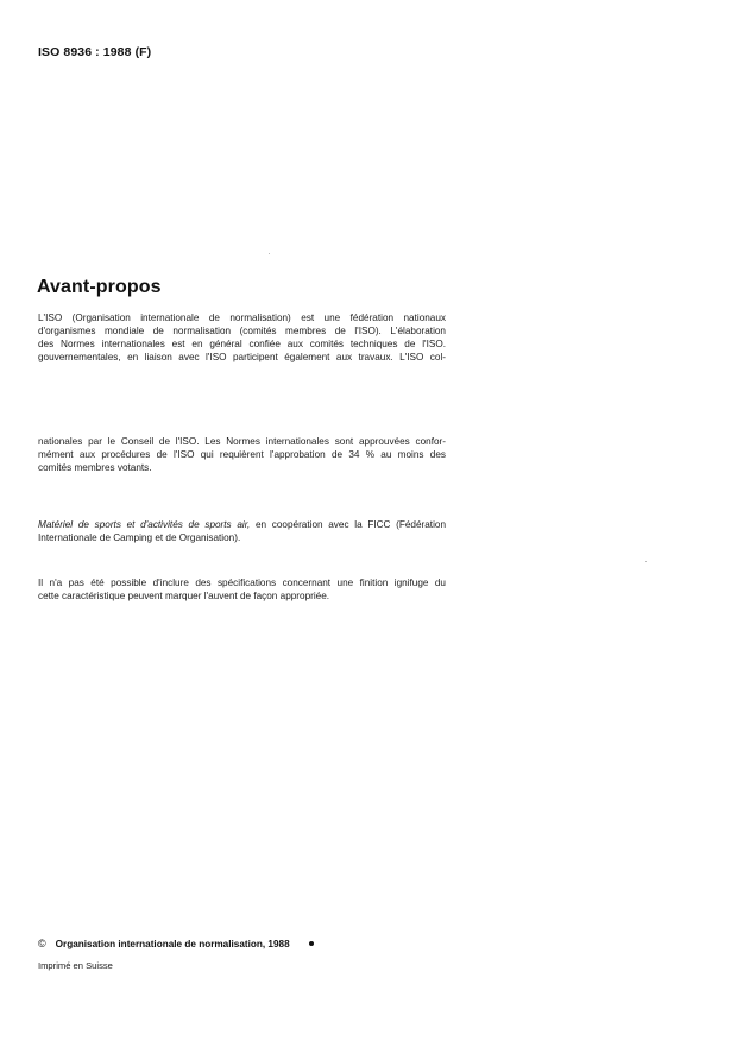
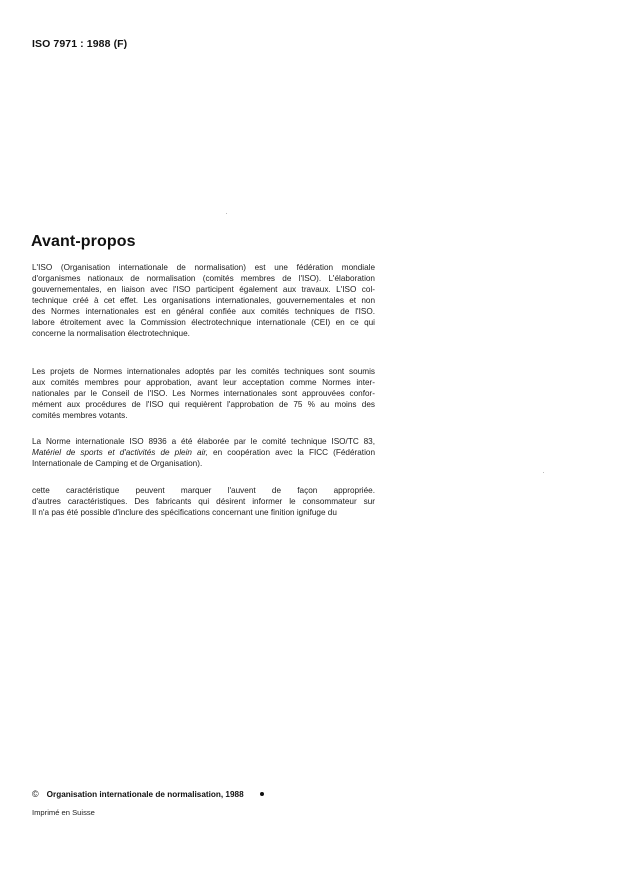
- ISO 8936 : 1988 (F)
+ ISO 7971 : 1988 (F)
  Avant-propos
- L'ISO (Organisation internationale de normalisation) est une fédération nationaux
+ L'ISO (Organisation internationale de normalisation) est une fédération mondiale
- d'organismes mondiale de normalisation (comités membres de l'ISO). L'élaboration
+ d'organismes nationaux de normalisation (comités membres de l'ISO). L'élaboration
- des Normes internationales est en général confiée aux comités techniques de l'ISO.
+ gouvernementales, en liaison avec l'ISO participent également aux travaux. L'ISO col-
+ technique créé à cet effet. Les organisations internationales, gouvernementales et non
- gouvernementales, en liaison avec l'ISO participent également aux travaux. L'ISO col-
+ des Normes internationales est en général confiée aux comités techniques de l'ISO.
+ labore étroitement avec la Commission électrotechnique internationale (CEI) en ce qui
+ concerne la normalisation électrotechnique.
+ Les projets de Normes internationales adoptés par les comités techniques sont soumis
+ aux comités membres pour approbation, avant leur acceptation comme Normes inter-
  nationales par le Conseil de l'ISO. Les Normes internationales sont approuvées confor-
- mément aux procédures de l'ISO qui requièrent l'approbation de 34 % au moins des
+ mément aux procédures de l'ISO qui requièrent l'approbation de 75 % au moins des
  comités membres votants.
+ La Norme internationale ISO 8936 a été élaborée par le comité technique ISO/TC 83,
- Matériel de sports et d'activités de sports air, en coopération avec la FICC (Fédération
+ Matériel de sports et d'activités de plein air, en coopération avec la FICC (Fédération
  Internationale de Camping et de Organisation).
- Il n'a pas été possible d'inclure des spécifications concernant une finition ignifuge du
+ cette caractéristique peuvent marquer l'auvent de façon appropriée.
+ d'autres caractéristiques. Des fabricants qui désirent informer le consommateur sur
- cette caractéristique peuvent marquer l'auvent de façon appropriée.
+ Il n'a pas été possible d'inclure des spécifications concernant une finition ignifuge du
  ©
  Organisation internationale de normalisation, 1988
  Imprimé en Suisse
